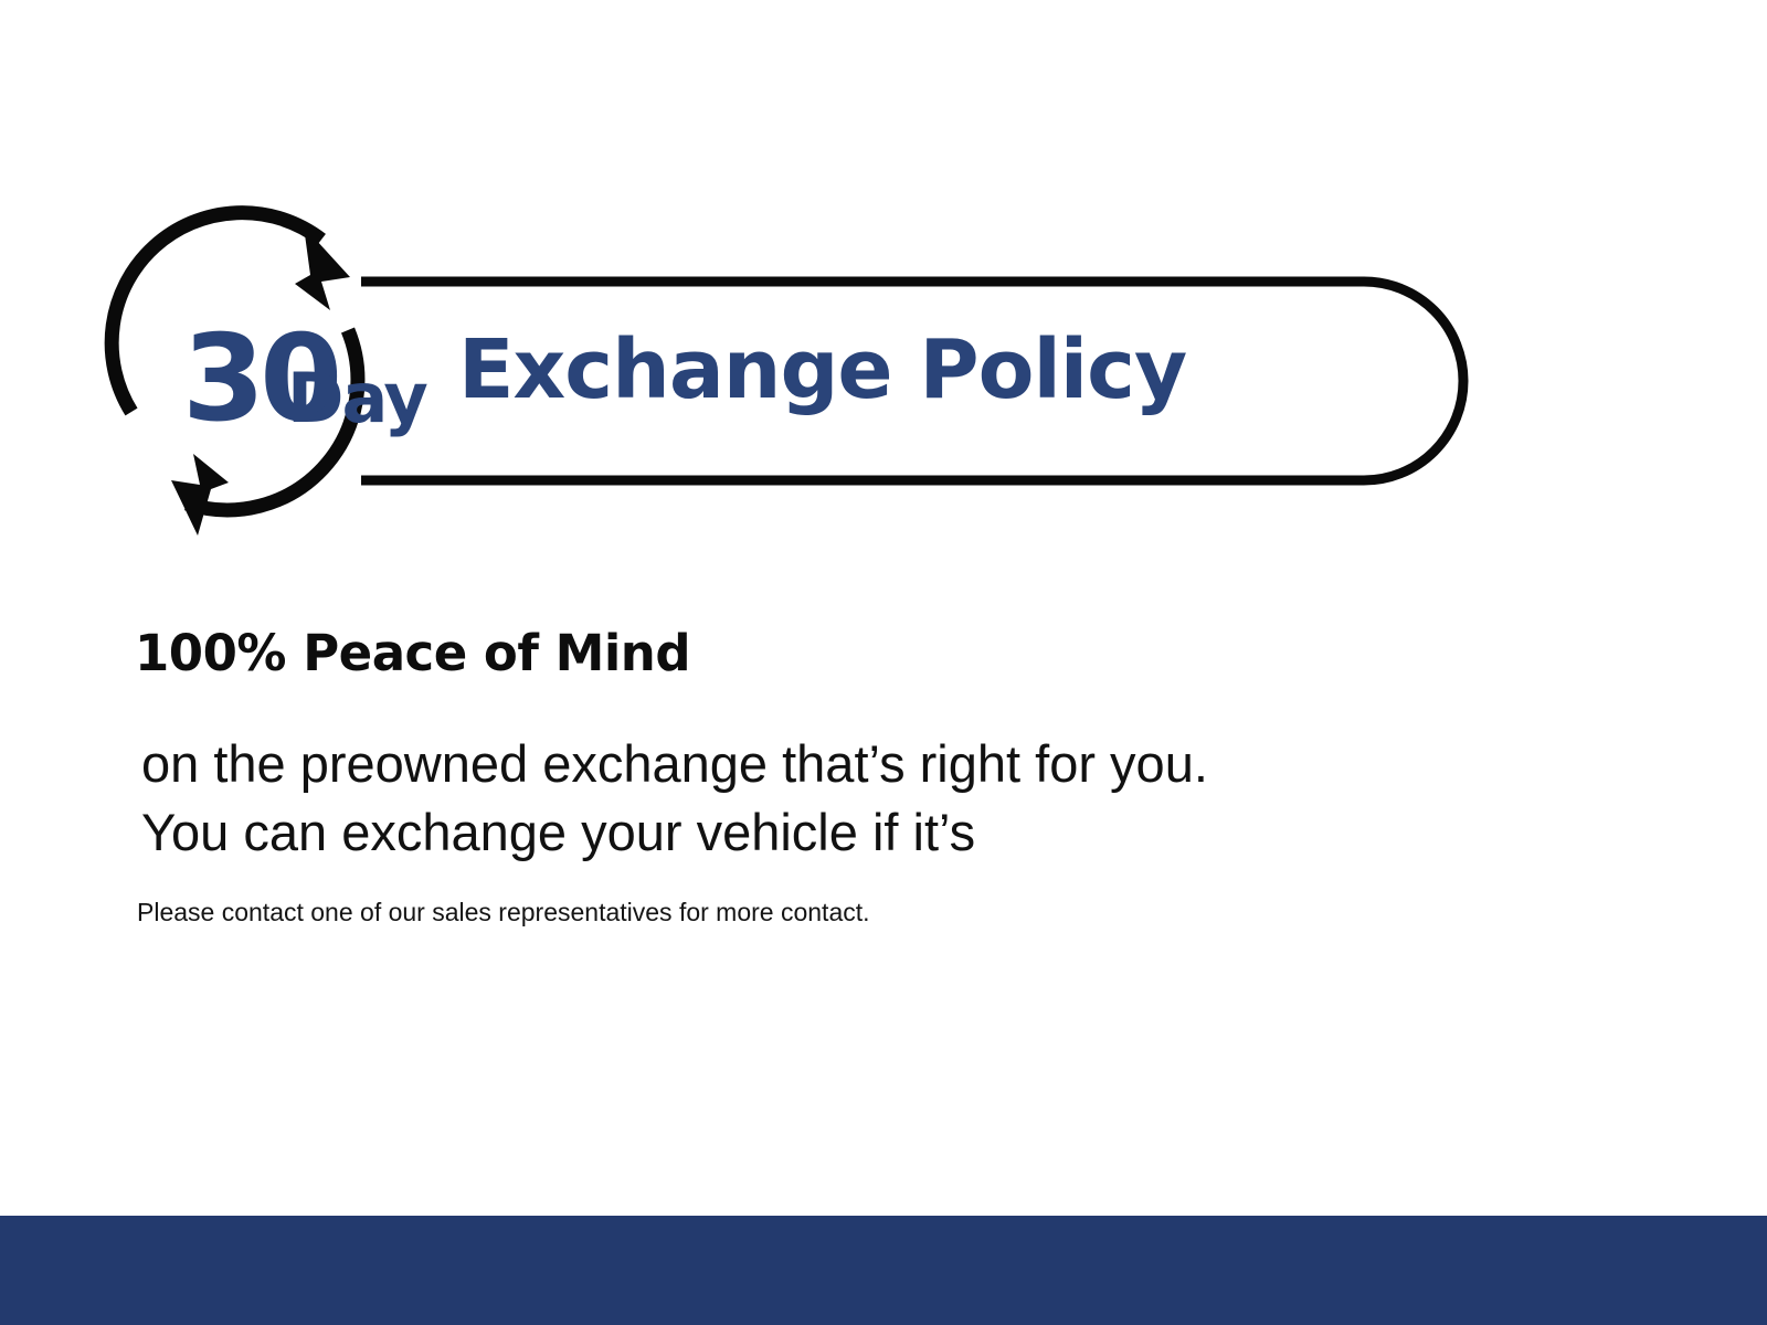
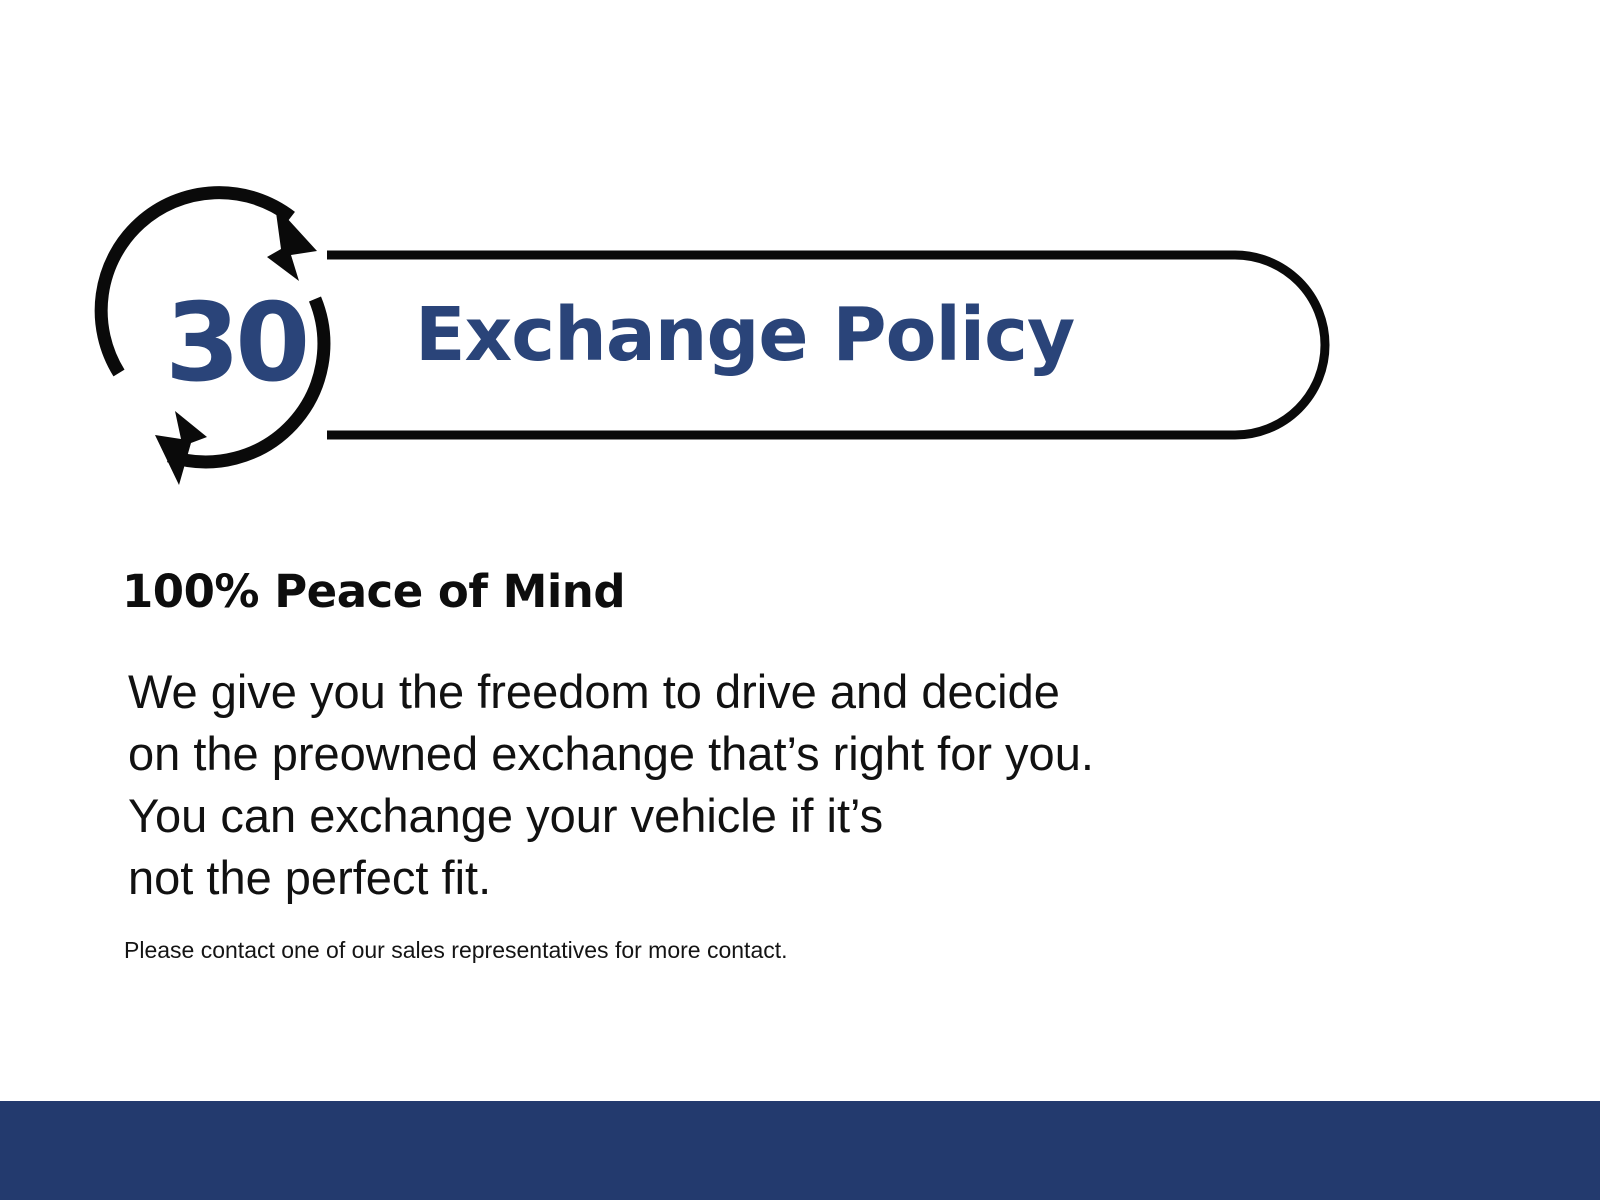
  30
- Day
  Exchange Policy
  100% Peace of Mind
+ We give you the freedom to drive and decide
  on the preowned exchange that’s right for you.
  You can exchange your vehicle if it’s
+ not the perfect fit.
  Please contact one of our sales representatives for more contact.
